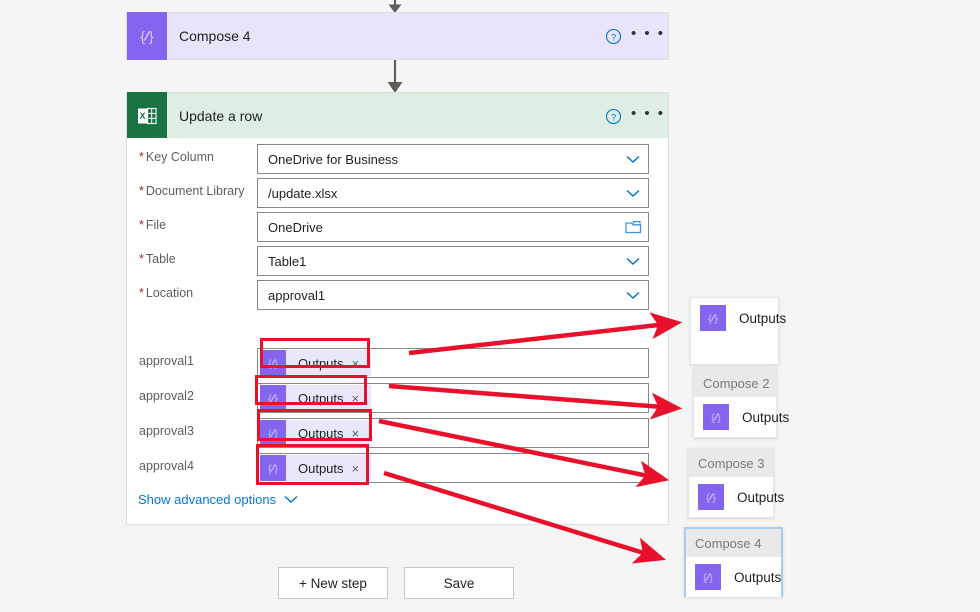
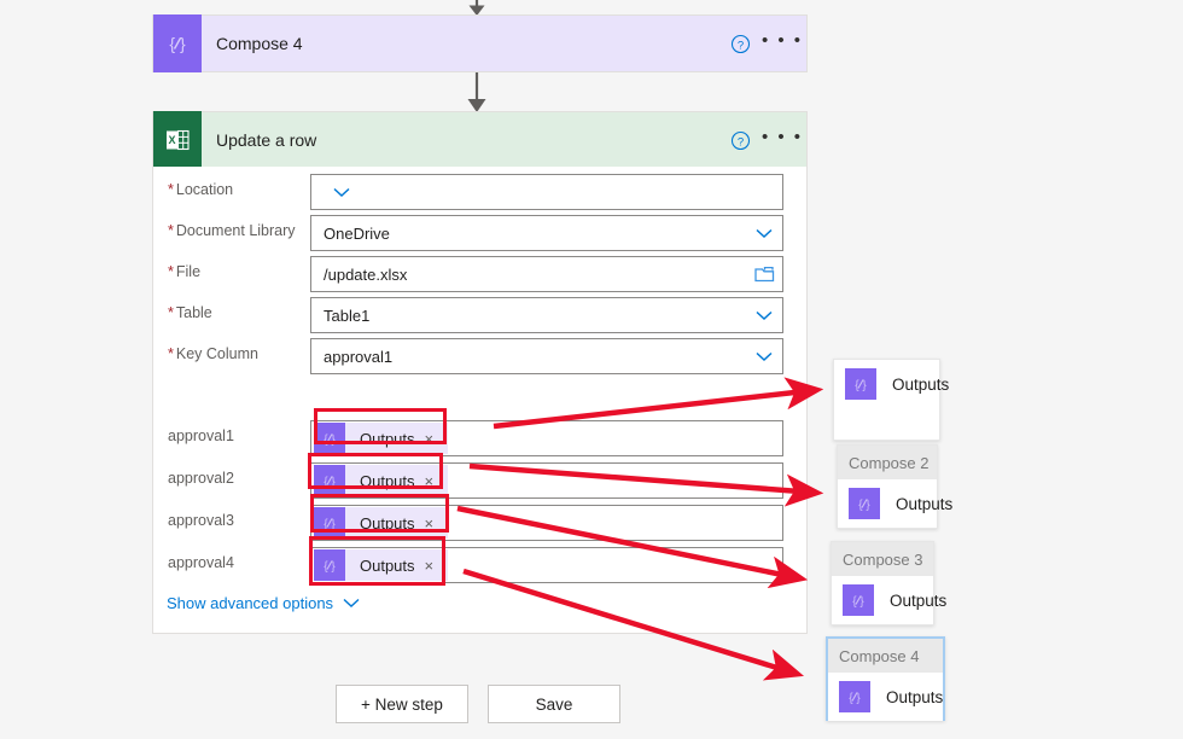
  { }
  Compose 4
  ?
  • • •
  X
  Update a row
  ?
  • • •
- * Key Column
+ * Location
- OneDrive for Business
  * Document Library
- /update.xlsx
+ OneDrive
  * File
- OneDrive
+ /update.xlsx
  * Table
  Table1
- * Location
+ * Key Column
  approval1
  approval1
  { }
  Outputs
  ×
  approval2
  { }
  Outputs
  ×
  approval3
  { }
  Outputs
  ×
  approval4
  { }
  Outputs
  ×
  Show advanced options
  + New step
  Save
  { }
  Outputs
  Compose 2
  { }
  Outputs
  Compose 3
  { }
  Outputs
  Compose 4
  { }
  Outputs
